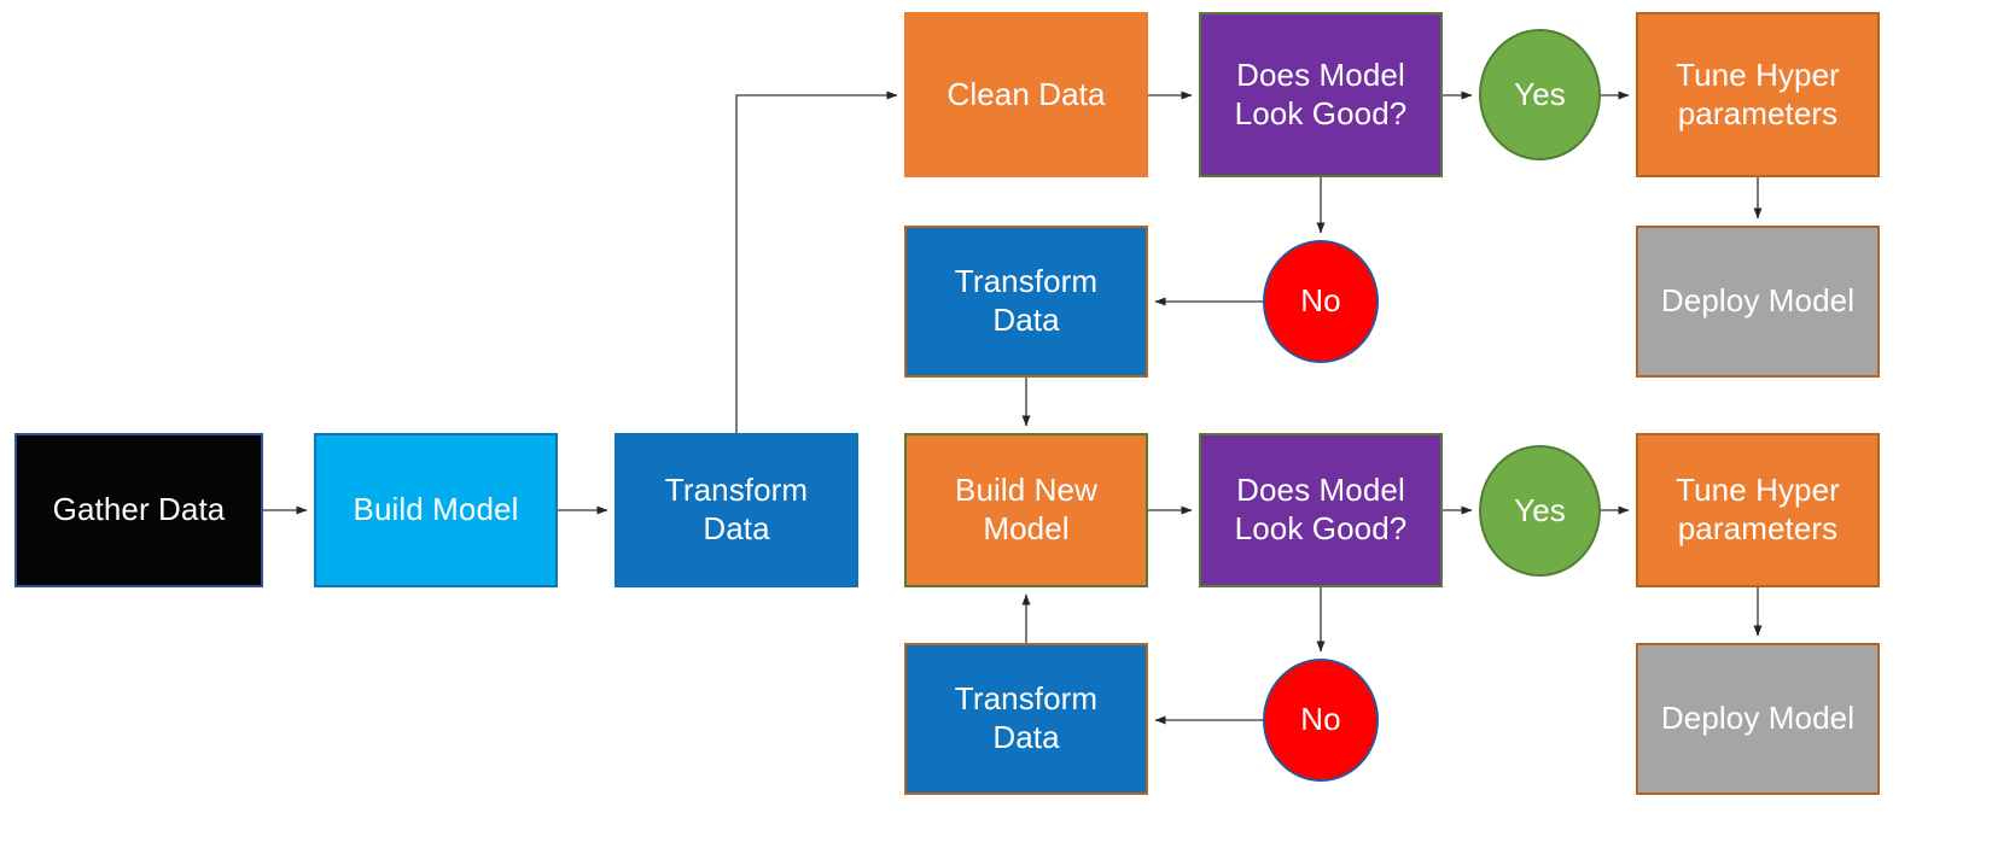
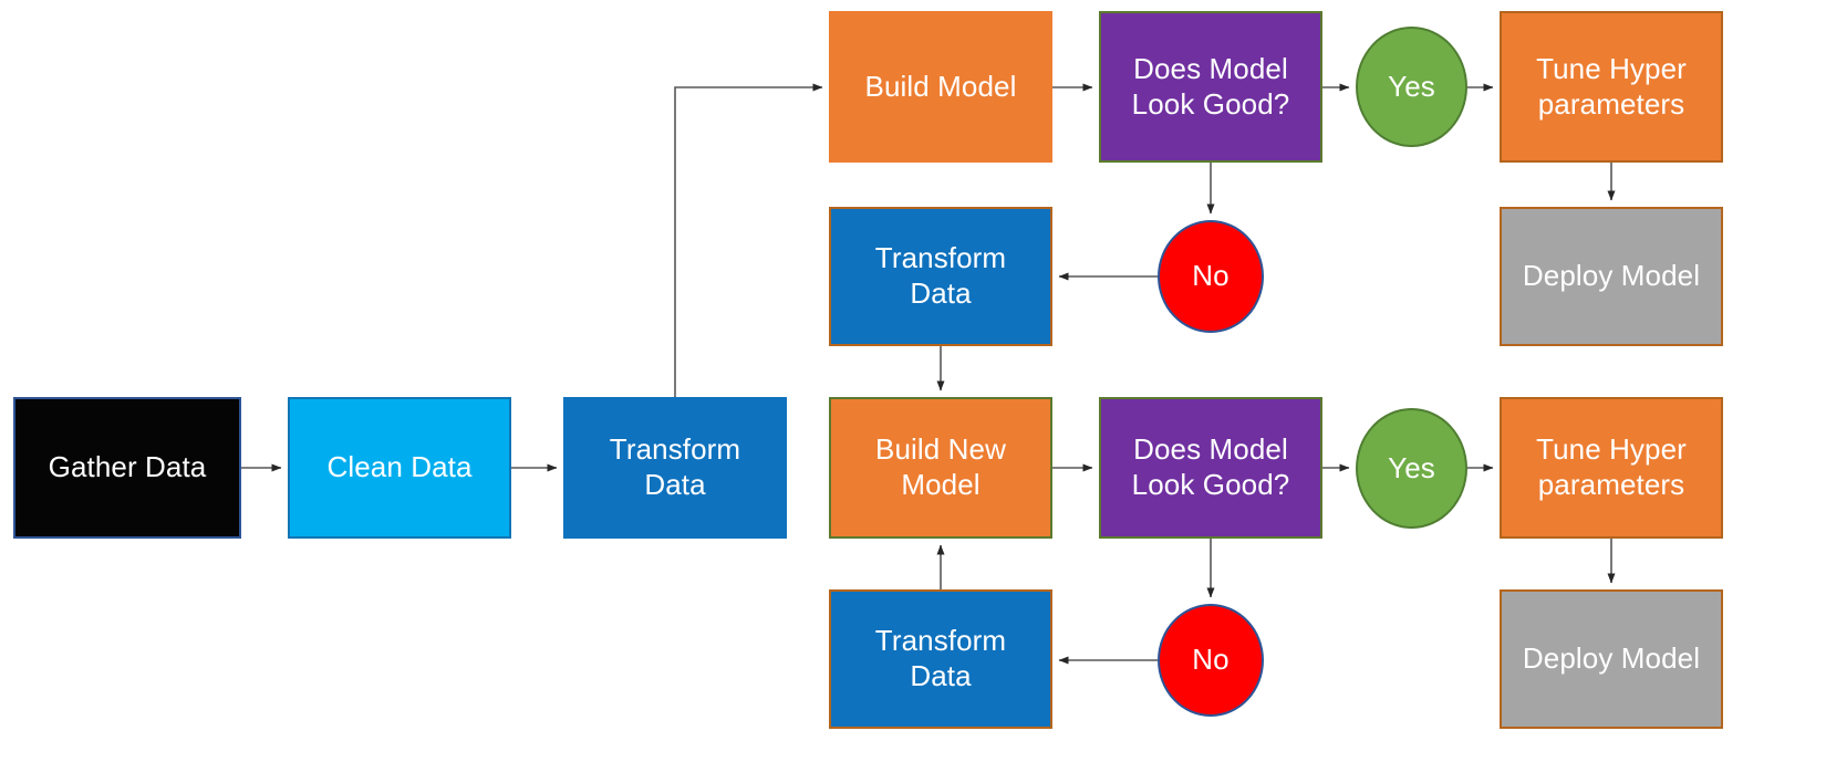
  Gather Data
- Build Model
+ Clean Data
  Transform
  Data
- Clean Data
+ Build Model
  Does Model
  Look Good?
  Yes
  Tune Hyper
  parameters
  Transform
  Data
  No
  Deploy Model
  Build New
  Model
  Does Model
  Look Good?
  Yes
  Tune Hyper
  parameters
  Transform
  Data
  No
  Deploy Model
